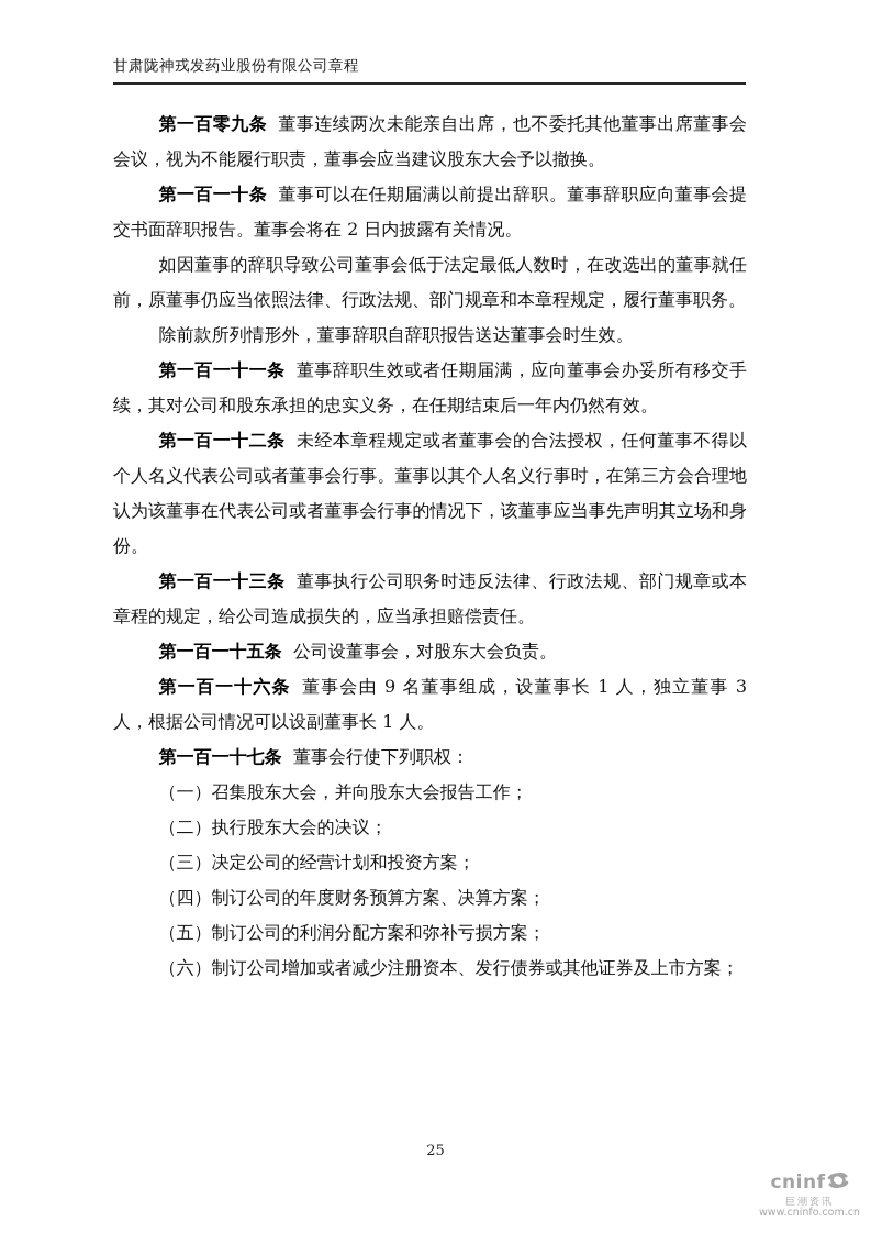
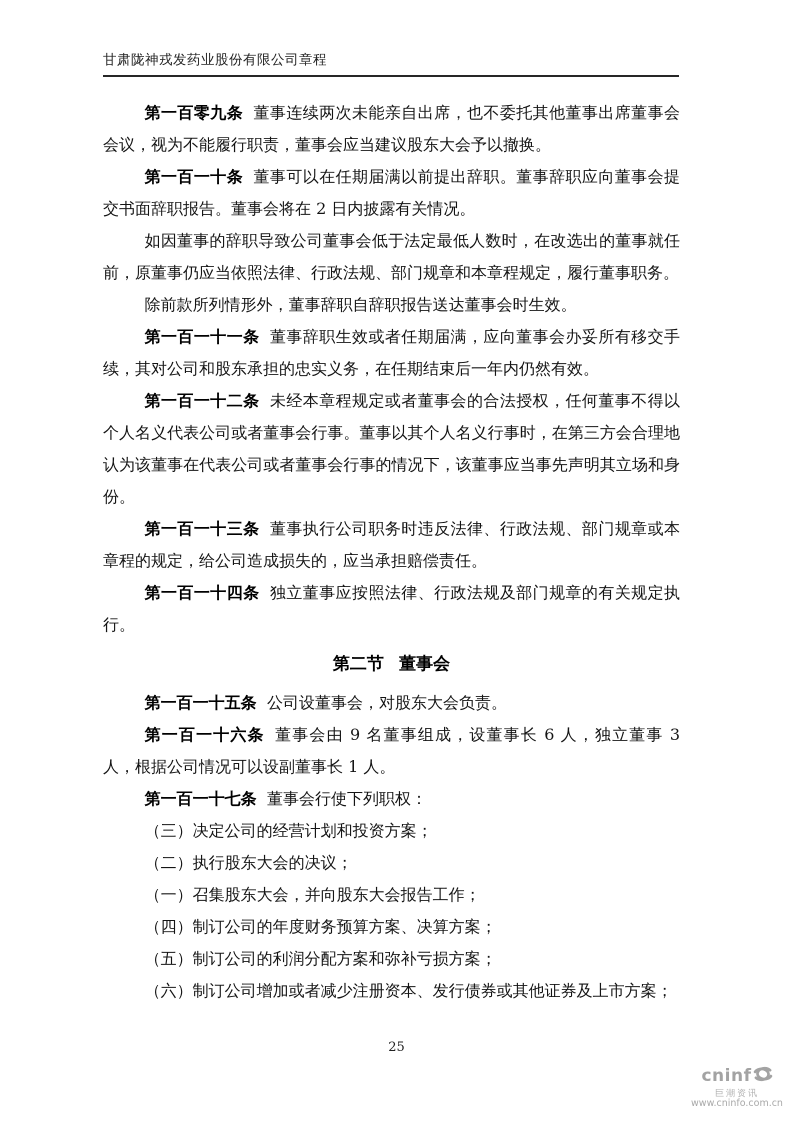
  甘肃陇神戎发药业股份有限公司章程
  第一百零九条 董事连续两次未能亲自出席，也不委托其他董事出席董事会会议，视为不能履行职责，董事会应当建议股东大会予以撤换。
  第一百一十条 董事可以在任期届满以前提出辞职。董事辞职应向董事会提交书面辞职报告。董事会将在 2 日内披露有关情况。
  如因董事的辞职导致公司董事会低于法定最低人数时，在改选出的董事就任前，原董事仍应当依照法律、行政法规、部门规章和本章程规定，履行董事职务。
  除前款所列情形外，董事辞职自辞职报告送达董事会时生效。
  第一百一十一条 董事辞职生效或者任期届满，应向董事会办妥所有移交手续，其对公司和股东承担的忠实义务，在任期结束后一年内仍然有效。
  第一百一十二条 未经本章程规定或者董事会的合法授权，任何董事不得以个人名义代表公司或者董事会行事。董事以其个人名义行事时，在第三方会合理地认为该董事在代表公司或者董事会行事的情况下，该董事应当事先声明其立场和身份。
  第一百一十三条 董事执行公司职务时违反法律、行政法规、部门规章或本章程的规定，给公司造成损失的，应当承担赔偿责任。
+ 第一百一十四条 独立董事应按照法律、行政法规及部门规章的有关规定执行。
+ 第二节 董事会
  第一百一十五条 公司设董事会，对股东大会负责。
- 第一百一十六条 董事会由 9 名董事组成，设董事长 1 人，独立董事 3 人，根据公司情况可以设副董事长 1 人。
+ 第一百一十六条 董事会由 9 名董事组成，设董事长 6 人，独立董事 3 人，根据公司情况可以设副董事长 1 人。
  第一百一十七条 董事会行使下列职权：
- （一）召集股东大会，并向股东大会报告工作；
+ （三）决定公司的经营计划和投资方案；
  （二）执行股东大会的决议；
- （三）决定公司的经营计划和投资方案；
+ （一）召集股东大会，并向股东大会报告工作；
  （四）制订公司的年度财务预算方案、决算方案；
  （五）制订公司的利润分配方案和弥补亏损方案；
  （六）制订公司增加或者减少注册资本、发行债券或其他证券及上市方案；
  25
  cninf
  巨潮资讯
  www.cninfo.com.cn
